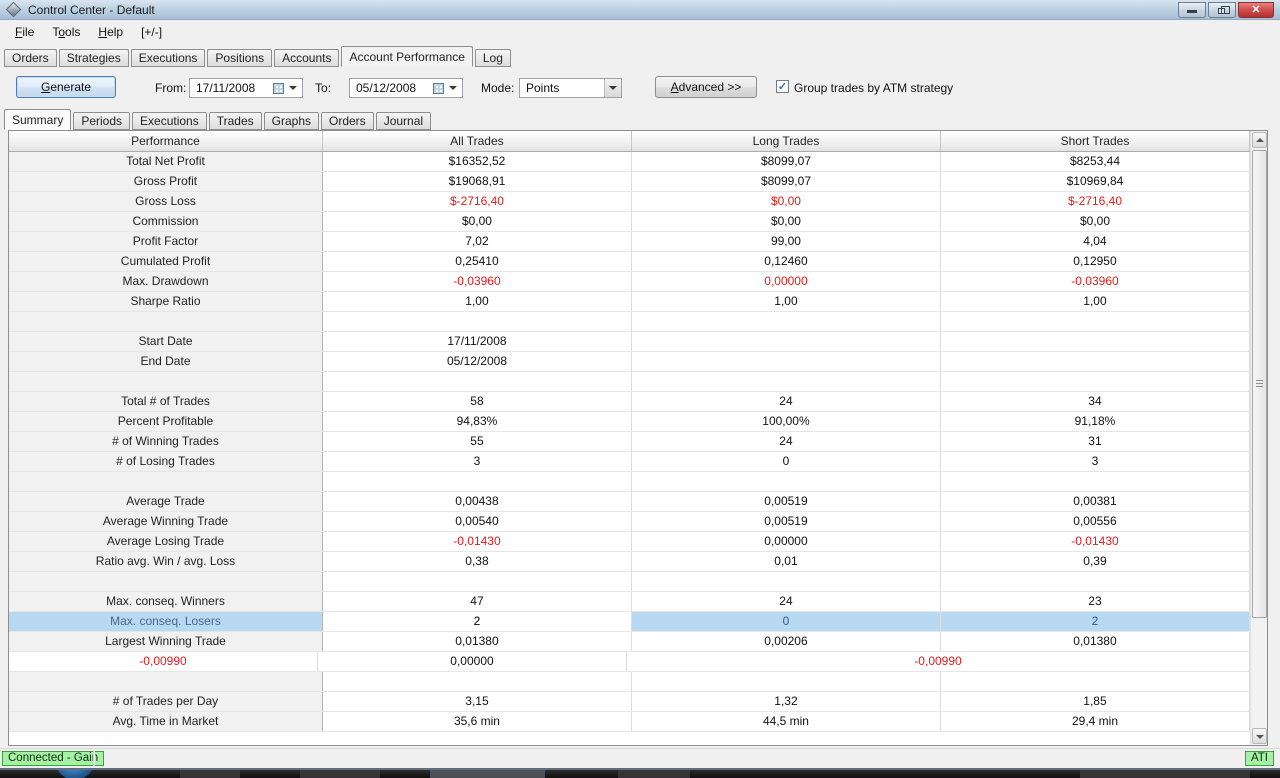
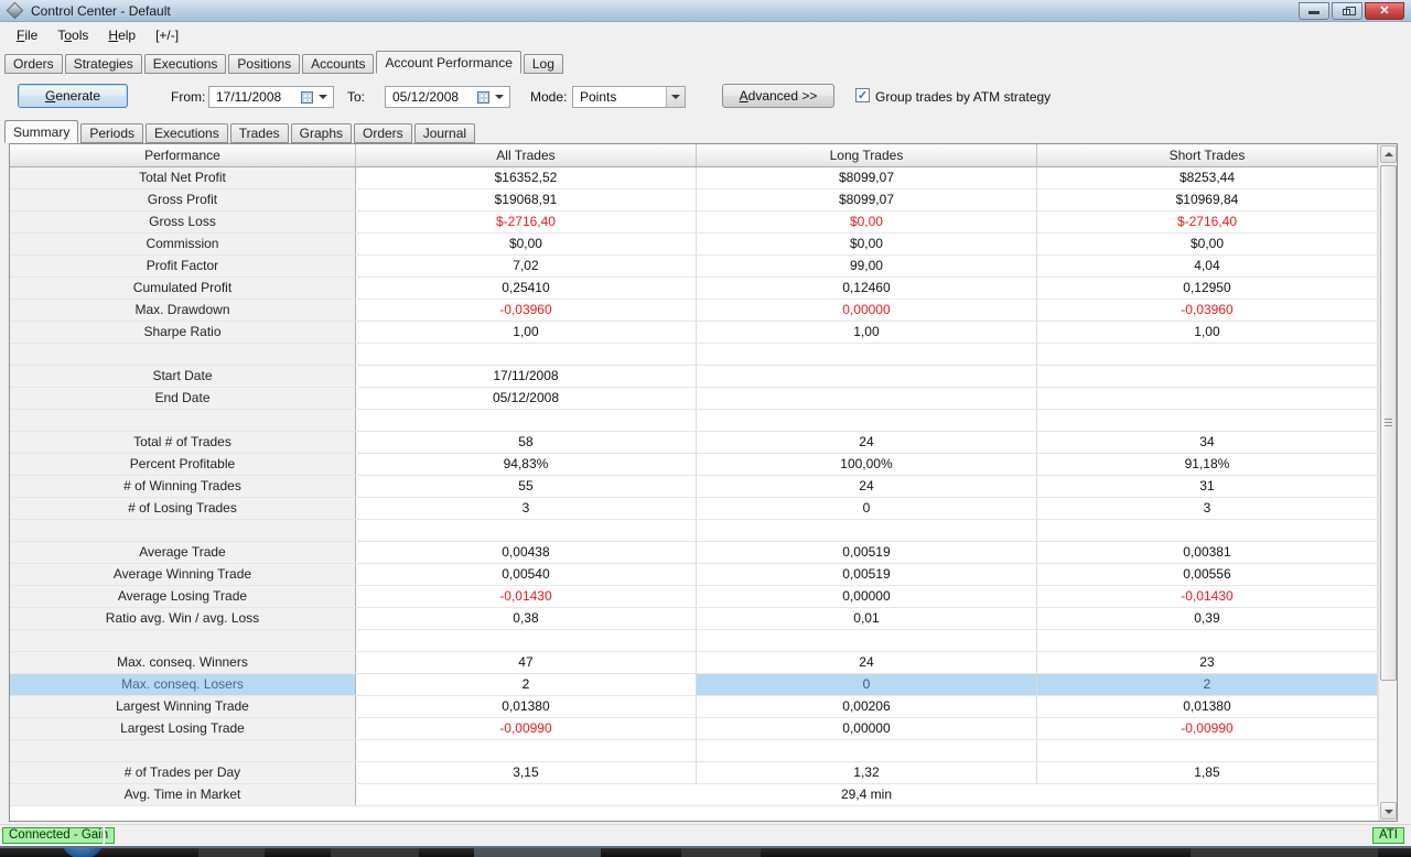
  Control Center - Default
  ✕
  File
  Tools
  Help
  [+/-]
  Orders
  Strategies
  Executions
  Positions
  Accounts
  Account Performance
  Log
  Generate
  From:
  17/11/2008
  To:
  05/12/2008
  Mode:
  Points
  Advanced >>
  ✓
  Group trades by ATM strategy
  Summary
  Periods
  Executions
  Trades
  Graphs
  Orders
  Journal
  Performance
  All Trades
  Long Trades
  Short Trades
  Total Net Profit
  $16352,52
  $8099,07
  $8253,44
  Gross Profit
  $19068,91
  $8099,07
  $10969,84
  Gross Loss
  $-2716,40
  $0,00
  $-2716,40
  Commission
  $0,00
  $0,00
  $0,00
  Profit Factor
  7,02
  99,00
  4,04
  Cumulated Profit
  0,25410
  0,12460
  0,12950
  Max. Drawdown
  -0,03960
  0,00000
  -0,03960
  Sharpe Ratio
  1,00
  1,00
  1,00
  Start Date
  17/11/2008
  End Date
  05/12/2008
  Total # of Trades
  58
  24
  34
  Percent Profitable
  94,83%
  100,00%
  91,18%
  # of Winning Trades
  55
  24
  31
  # of Losing Trades
  3
  0
  3
  Average Trade
  0,00438
  0,00519
  0,00381
  Average Winning Trade
  0,00540
  0,00519
  0,00556
  Average Losing Trade
  -0,01430
  0,00000
  -0,01430
  Ratio avg. Win / avg. Loss
  0,38
  0,01
  0,39
  Max. conseq. Winners
  47
  24
  23
  Max. conseq. Losers
  2
  0
  2
  Largest Winning Trade
  0,01380
  0,00206
  0,01380
+ Largest Losing Trade
  -0,00990
  0,00000
  -0,00990
  # of Trades per Day
  3,15
  1,32
  1,85
  Avg. Time in Market
- 35,6 min
- 44,5 min
  29,4 min
  Connected - Gain
  ATI
